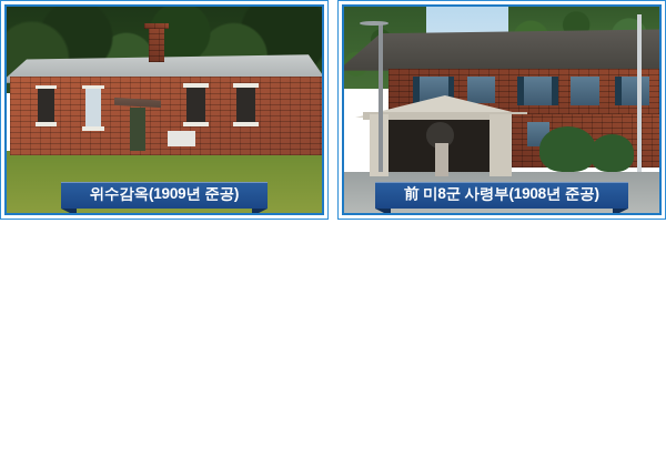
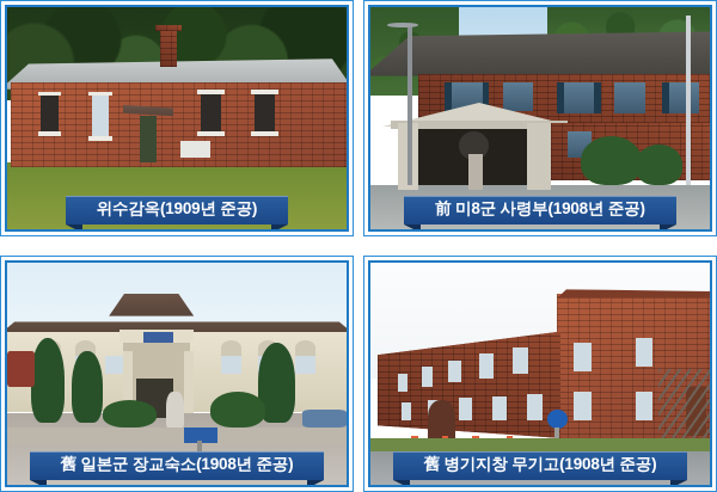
  위수감옥(1909년 준공)
  前 미8군 사령부(1908년 준공)
+ 舊 일본군 장교숙소(1908년 준공)
+ 舊 병기지창 무기고(1908년 준공)
